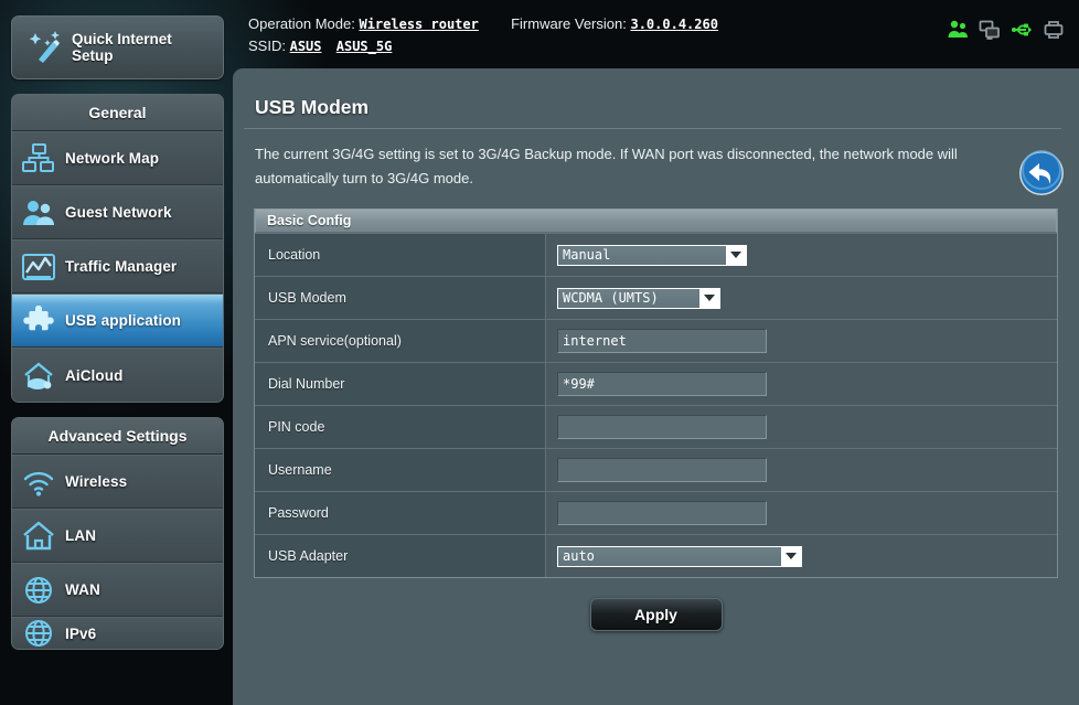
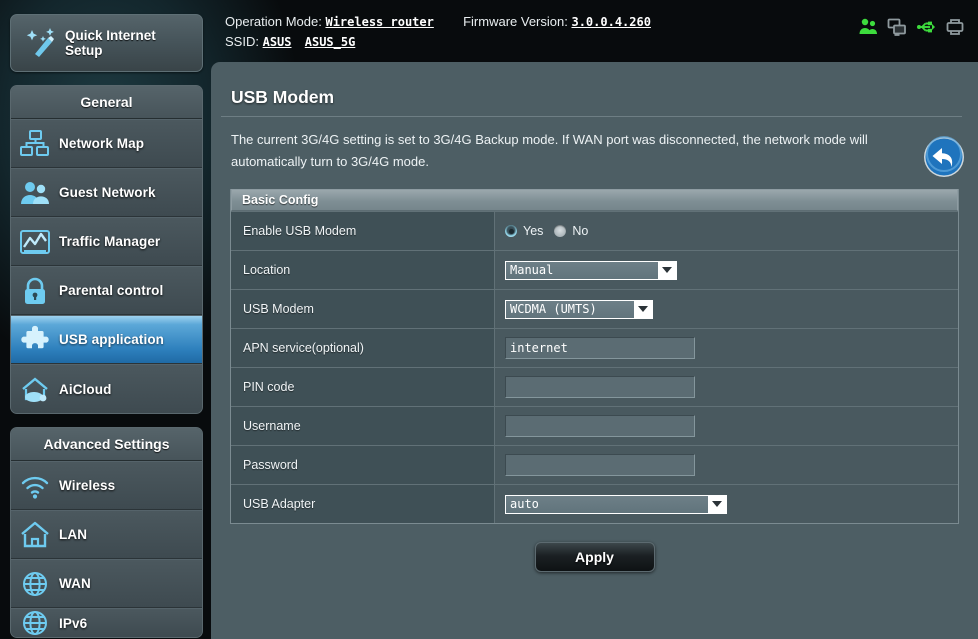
  Quick Internet
  Setup
  General
  Network Map
  Guest Network
  Traffic Manager
+ Parental control
  USB application
  AiCloud
  Advanced Settings
  Wireless
  LAN
  WAN
  IPv6
  Operation Mode: Wireless router Firmware Version: 3.0.0.4.260
  SSID: ASUS ASUS_5G
  USB Modem
  The current 3G/4G setting is set to 3G/4G Backup mode. If WAN port was disconnected, the network mode will automatically turn to 3G/4G mode.
  Basic Config
+ Enable USB Modem
+ Yes
+ No
  Location
  Manual
  USB Modem
  WCDMA (UMTS)
  APN service(optional)
  internet
- Dial Number
- *99#
  PIN code
  Username
  Password
  USB Adapter
  auto
  Apply
